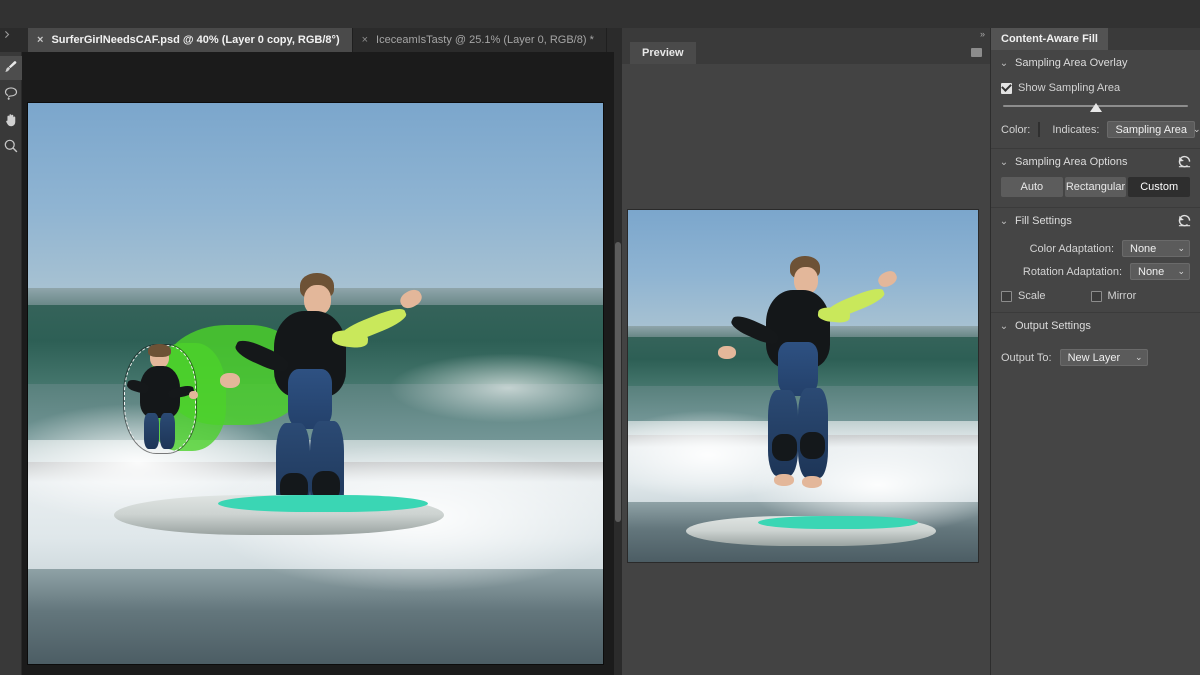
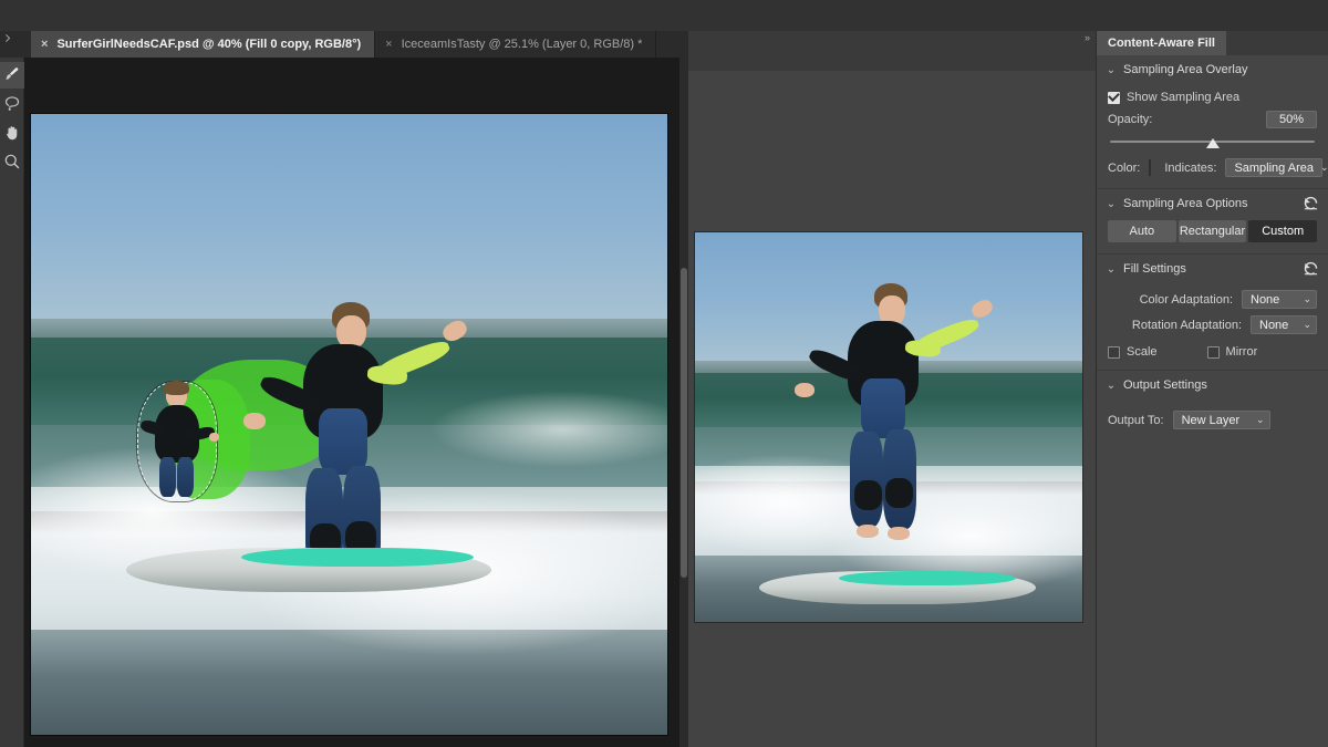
  ×
- SurferGirlNeedsCAF.psd @ 40% (Layer 0 copy, RGB/8°)
+ SurferGirlNeedsCAF.psd @ 40% (Fill 0 copy, RGB/8°)
  ×
  IceceamIsTasty @ 25.1% (Layer 0, RGB/8) *
  »
- Preview
  Content-Aware Fill
  ⌄
  Sampling Area Overlay
  Show Sampling Area
+ Opacity:
+ 50%
  Color:
  Indicates:
  Sampling Area
  ⌄
  ⌄
  Sampling Area Options
  Auto
  Rectangular
  Custom
  ⌄
  Fill Settings
  Color Adaptation:
  None
  ⌄
  Rotation Adaptation:
  None
  ⌄
  Scale
  Mirror
  ⌄
  Output Settings
  Output To:
  New Layer
  ⌄
